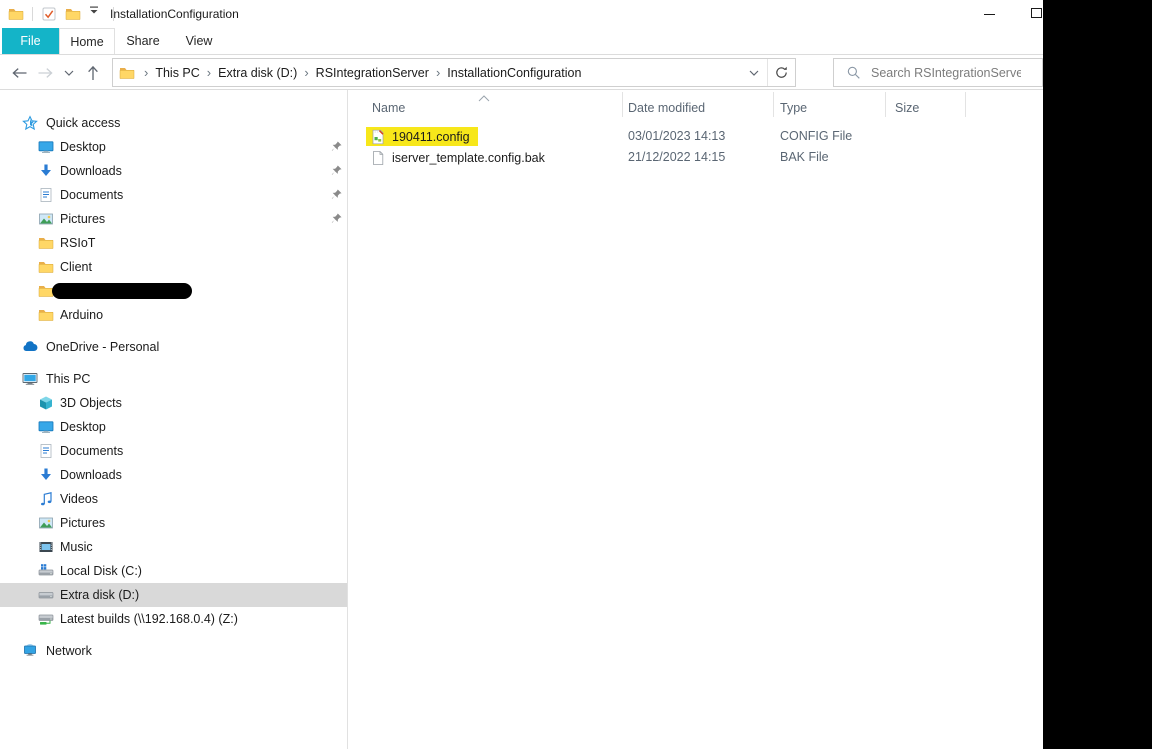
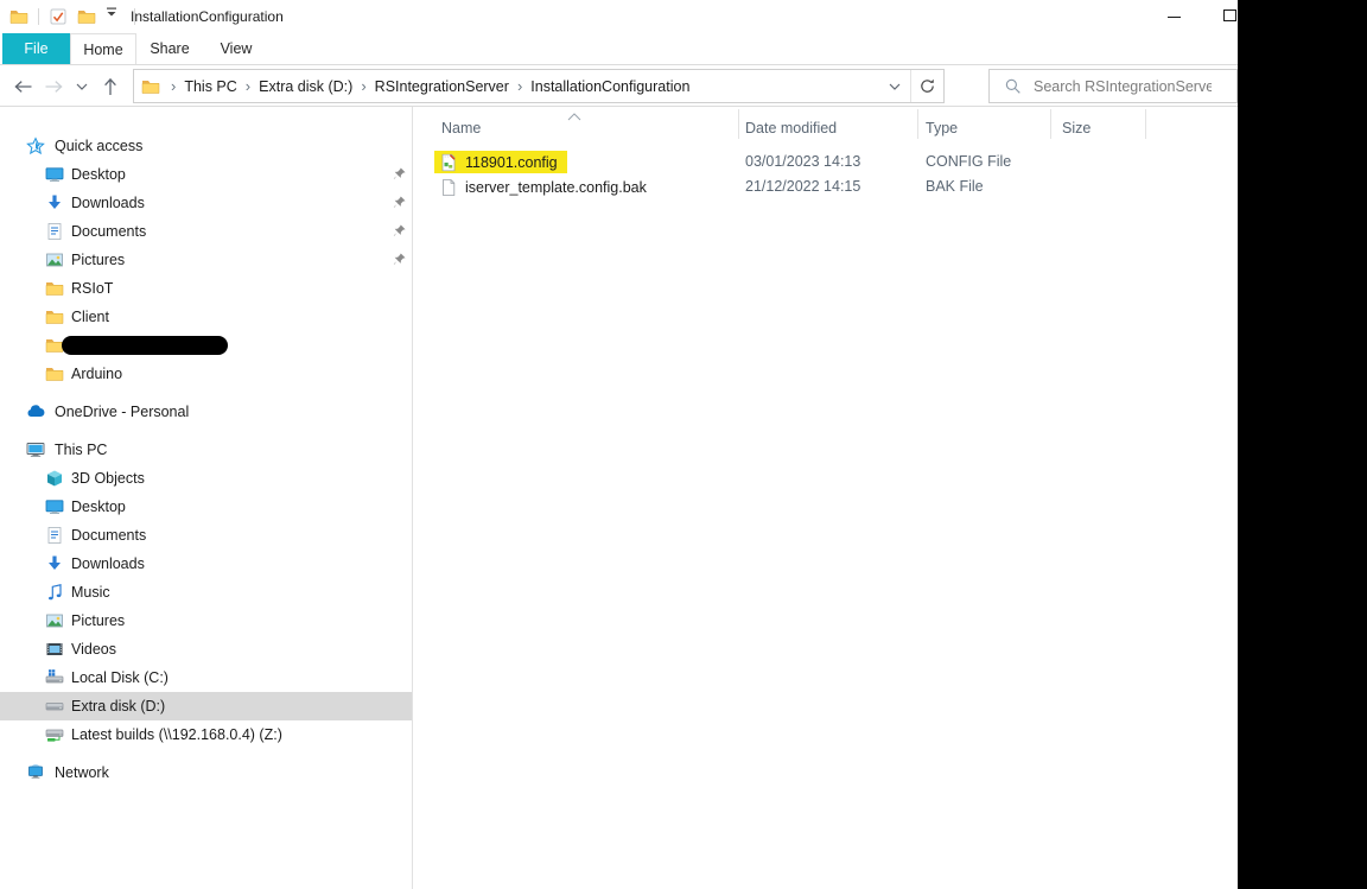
  InstallationConfiguration
  File
  Home
  Share
  View
  ›
  This PC
  ›
  Extra disk (D:)
  ›
  RSIntegrationServer
  ›
  InstallationConfiguration
  Search RSIntegrationServe
  Quick access
  Desktop
  Downloads
  Documents
  Pictures
  RSIoT
  Client
  Arduino
  OneDrive - Personal
  This PC
  3D Objects
  Desktop
  Documents
  Downloads
- Videos
+ Music
  Pictures
- Music
+ Videos
  Local Disk (C:)
  Extra disk (D:)
  Latest builds (\\192.168.0.4) (Z:)
  Network
  Name
  Date modified
  Type
  Size
- 190411.config
+ 118901.config
  03/01/2023 14:13
  CONFIG File
  iserver_template.config.bak
  21/12/2022 14:15
  BAK File
